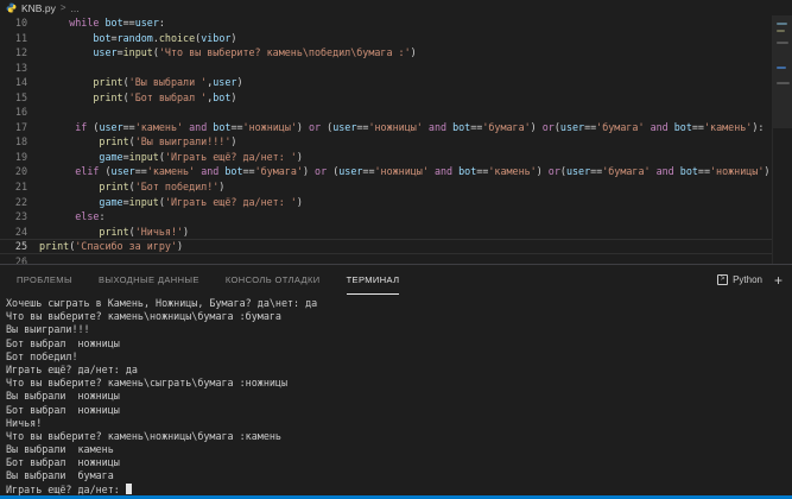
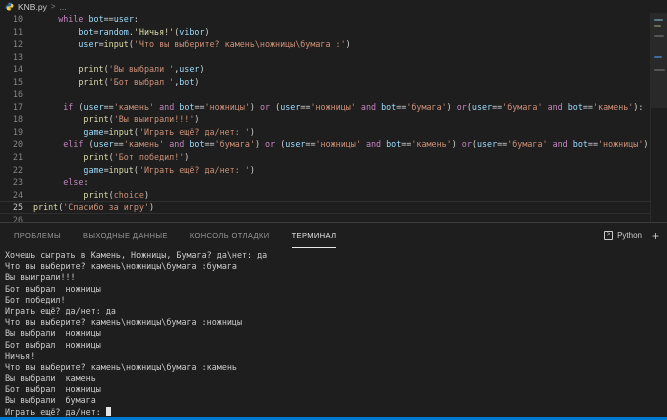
  KNB.py
  >
  ...
  10
  while bot==user:
  11
- bot=random.choice(vibor)
+ bot=random.'Ничья!'(vibor)
  12
- user=input('Что вы выберите? камень\победил\бумага :')
+ user=input('Что вы выберите? камень\ножницы\бумага :')
  13
  14
  print('Вы выбрали ',user)
  15
  print('Бот выбрал ',bot)
  16
  17
  if (user=='камень' and bot=='ножницы') or (user=='ножницы' and bot=='бумага') or(user=='бумага' and bot=='камень'):
  18
  print('Вы выиграли!!!')
  19
  game=input('Играть ещё? да/нет: ')
  20
  elif (user=='камень' and bot=='бумага') or (user=='ножницы' and bot=='камень') or(user=='бумага' and bot=='ножницы')
  21
  print('Бот победил!')
  22
  game=input('Играть ещё? да/нет: ')
  23
  else:
  24
- print('Ничья!')
+ print(choice)
  25
  print('Спасибо за игру')
  26
  ПРОБЛЕМЫ
  ВЫХОДНЫЕ ДАННЫЕ
  КОНСОЛЬ ОТЛАДКИ
  ТЕРМИНАЛ
  Python
  +
  Хочешь сыграть в Камень, Ножницы, Бумага? да\нет: да
  Что вы выберите? камень\ножницы\бумага :бумага
  Вы выиграли!!!
  Бот выбрал ножницы
  Бот победил!
  Играть ещё? да/нет: да
- Что вы выберите? камень\сыграть\бумага :ножницы
+ Что вы выберите? камень\ножницы\бумага :ножницы
  Вы выбрали ножницы
  Бот выбрал ножницы
  Ничья!
  Что вы выберите? камень\ножницы\бумага :камень
  Вы выбрали камень
  Бот выбрал ножницы
  Вы выбрали бумага
  Играть ещё? да/нет:
